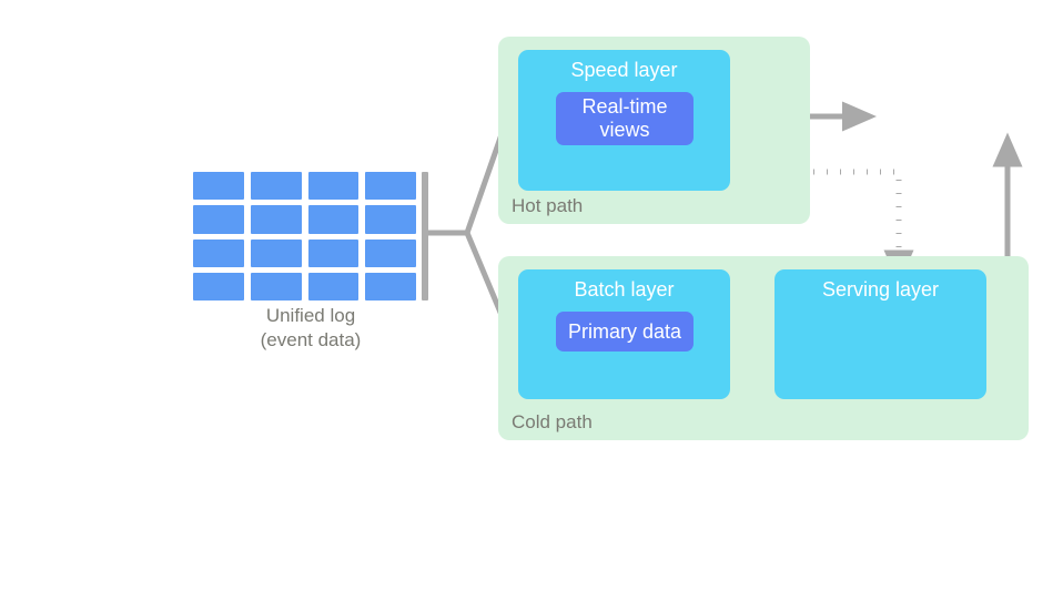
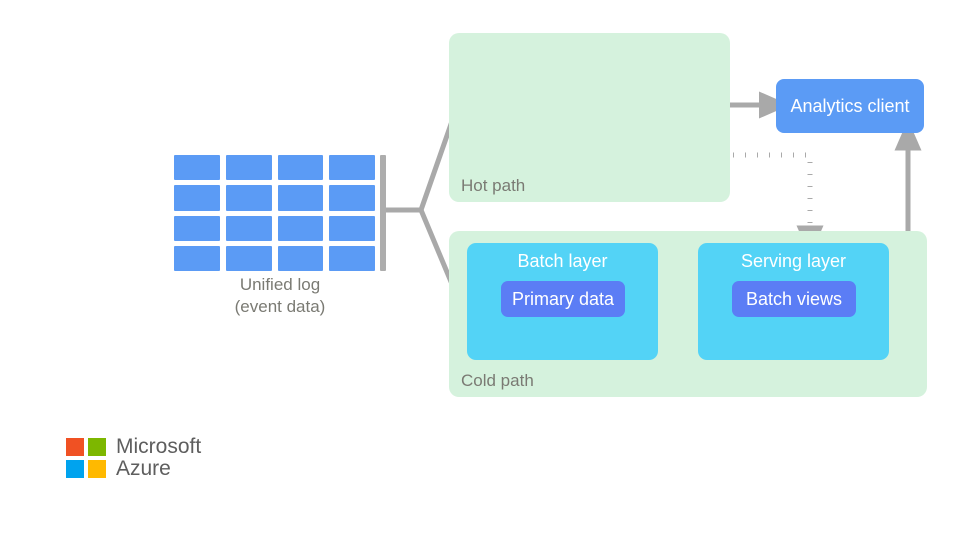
  Unified log
  (event data)
  Hot path
- Speed layer
- Real-time
- views
  Cold path
  Batch layer
  Primary data
  Serving layer
+ Batch views
+ Analytics client
+ Microsoft
+ Azure
